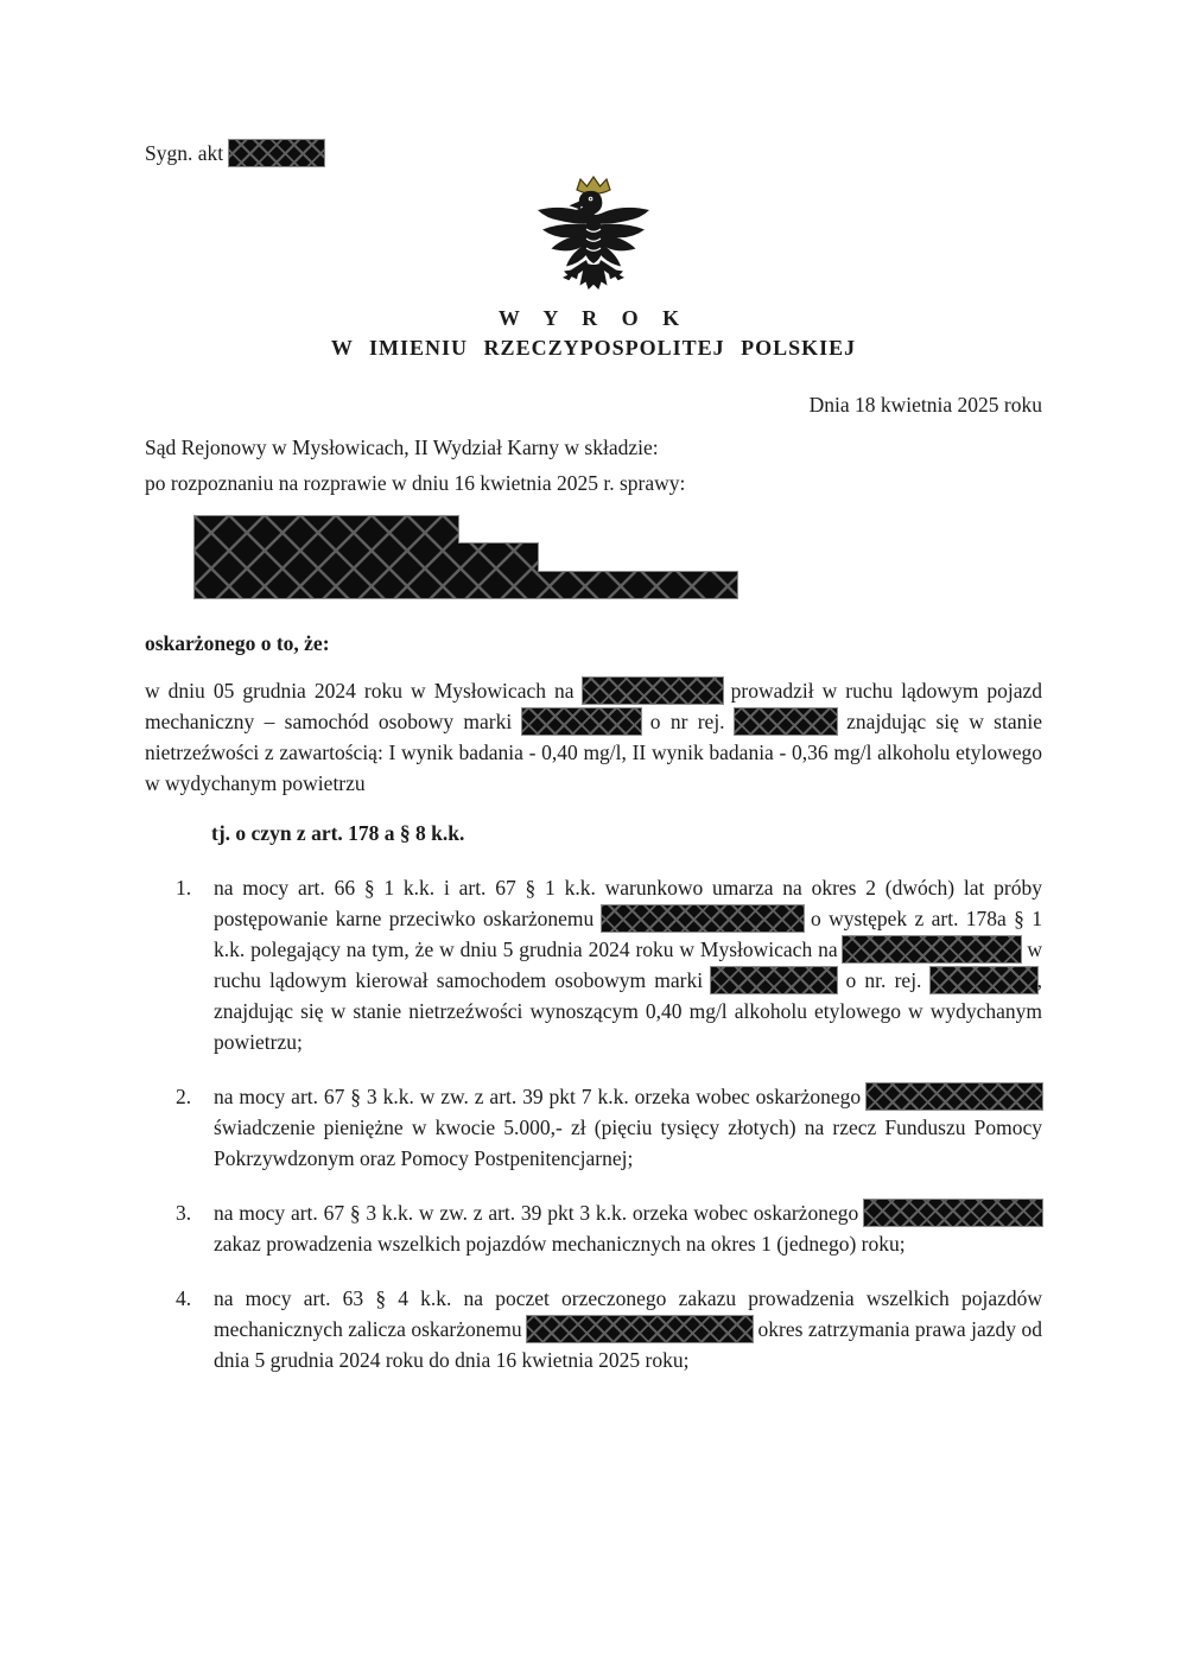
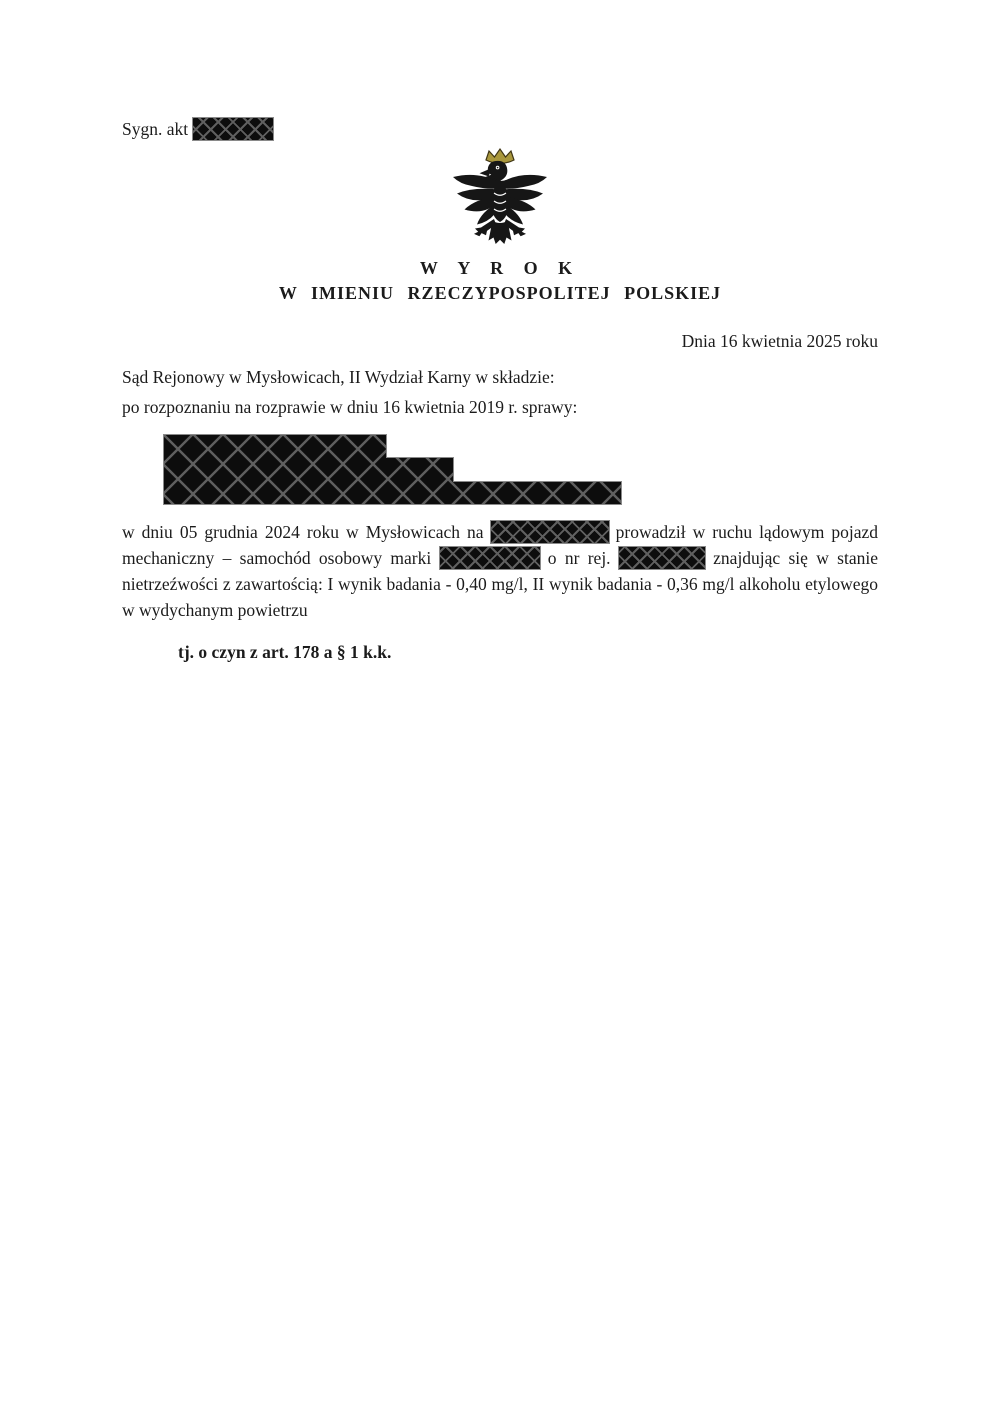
  Sygn. akt
  W Y R O K
  W IMIENIU RZECZYPOSPOLITEJ POLSKIEJ
- Dnia 18 kwietnia 2025 roku
+ Dnia 16 kwietnia 2025 roku
  Sąd Rejonowy w Mysłowicach, II Wydział Karny w składzie:
- po rozpoznaniu na rozprawie w dniu 16 kwietnia 2025 r. sprawy:
+ po rozpoznaniu na rozprawie w dniu 16 kwietnia 2019 r. sprawy:
- oskarżonego o to, że:
  w dniu 05 grudnia 2024 roku w Mysłowicach na prowadził w ruchu lądowym pojazd mechaniczny – samochód osobowy marki o nr rej. znajdując się w stanie nietrzeźwości z zawartością: I wynik badania - 0,40 mg/l, II wynik badania - 0,36 mg/l alkoholu etylowego w wydychanym powietrzu
- tj. o czyn z art. 178 a § 8 k.k.
+ tj. o czyn z art. 178 a § 1 k.k.
- 1.
- na mocy art. 66 § 1 k.k. i art. 67 § 1 k.k. warunkowo umarza na okres 2 (dwóch) lat próby postępowanie karne przeciwko oskarżonemu o występek z art. 178a § 1 k.k. polegający na tym, że w dniu 5 grudnia 2024 roku w Mysłowicach na w ruchu lądowym kierował samochodem osobowym marki o nr. rej. , znajdując się w stanie nietrzeźwości wynoszącym 0,40 mg/l alkoholu etylowego w wydychanym powietrzu;
- 2.
- na mocy art. 67 § 3 k.k. w zw. z art. 39 pkt 7 k.k. orzeka wobec oskarżonego świadczenie pieniężne w kwocie 5.000,- zł (pięciu tysięcy złotych) na rzecz Funduszu Pomocy Pokrzywdzonym oraz Pomocy Postpenitencjarnej;
- 3.
- na mocy art. 67 § 3 k.k. w zw. z art. 39 pkt 3 k.k. orzeka wobec oskarżonego zakaz prowadzenia wszelkich pojazdów mechanicznych na okres 1 (jednego) roku;
- 4.
- na mocy art. 63 § 4 k.k. na poczet orzeczonego zakazu prowadzenia wszelkich pojazdów mechanicznych zalicza oskarżonemu okres zatrzymania prawa jazdy od dnia 5 grudnia 2024 roku do dnia 16 kwietnia 2025 roku;
